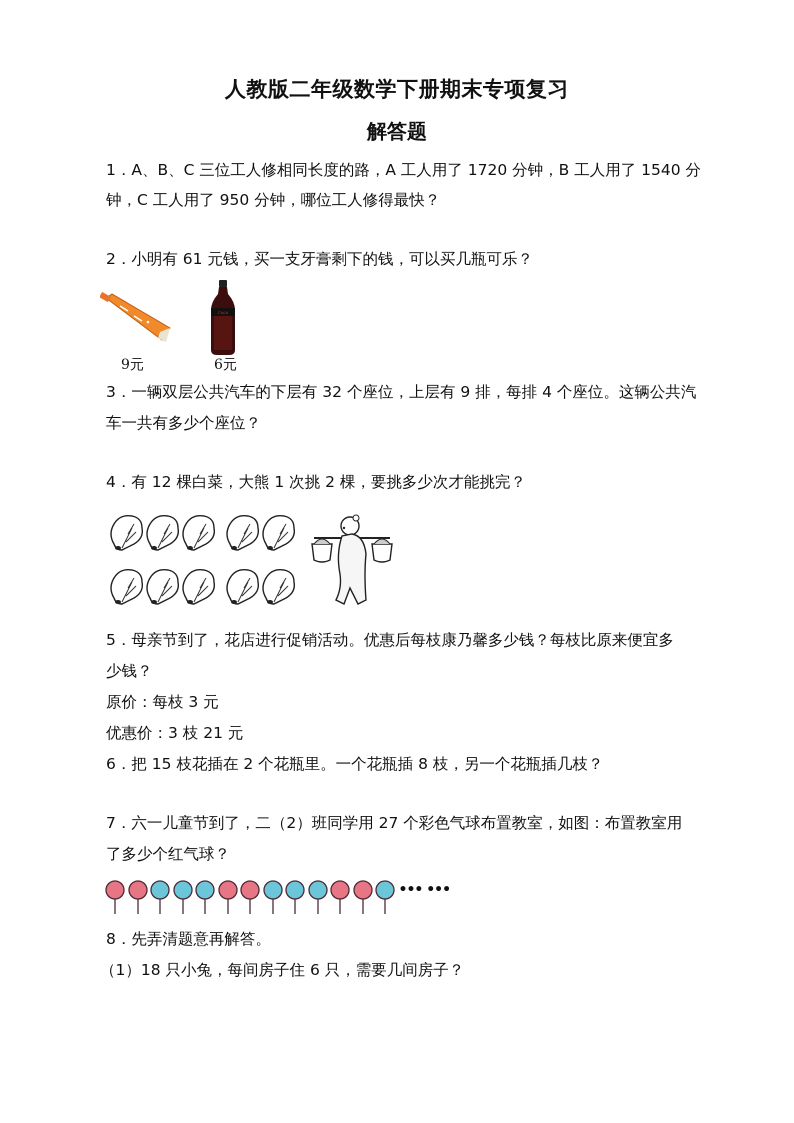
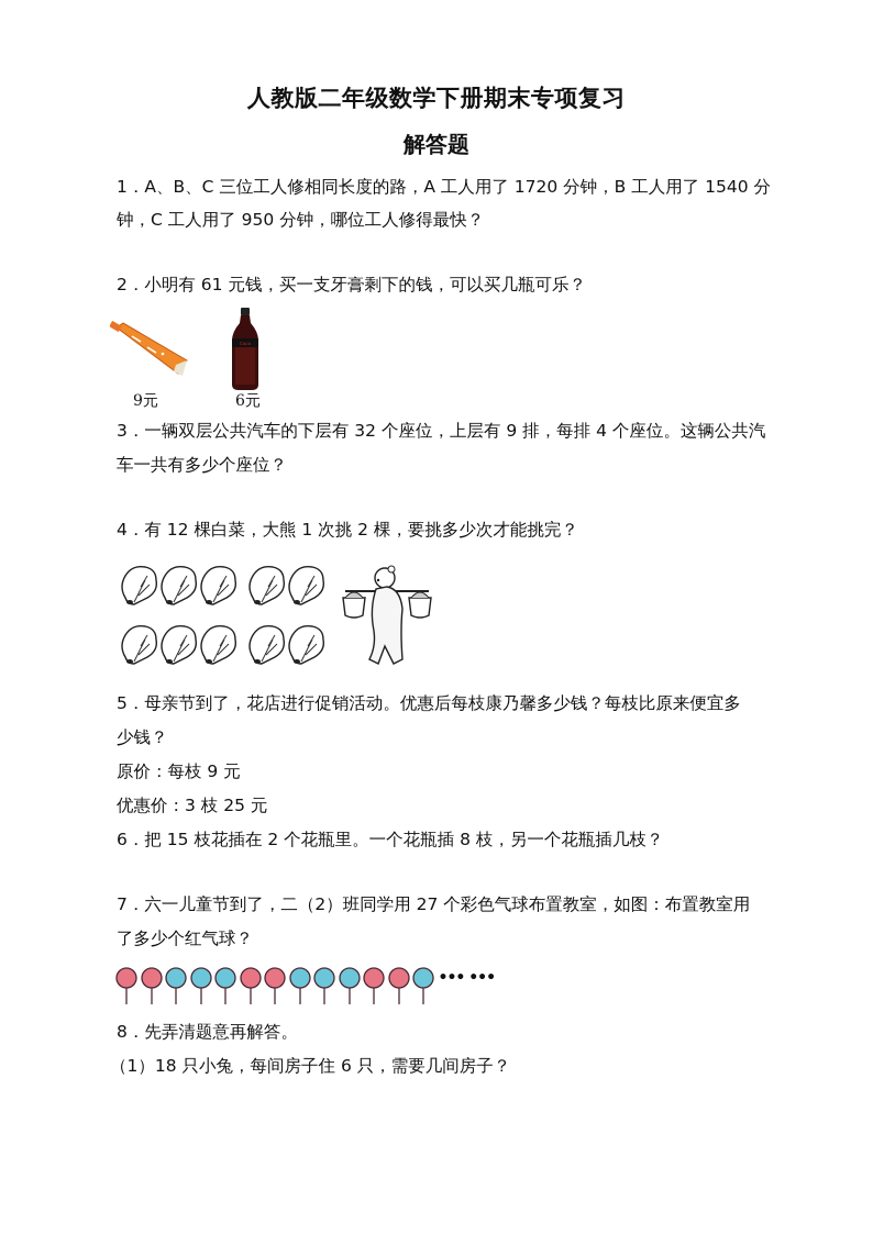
  人教版二年级数学下册期末专项复习
  解答题
  1．A、B、C 三位工人修相同长度的路，A 工人用了 1720 分钟，B 工人用了 1540 分
  钟，C 工人用了 950 分钟，哪位工人修得最快？
  2．小明有 61 元钱，买一支牙膏剩下的钱，可以买几瓶可乐？
  9元
  6元
  3．一辆双层公共汽车的下层有 32 个座位，上层有 9 排，每排 4 个座位。这辆公共汽
  车一共有多少个座位？
  4．有 12 棵白菜，大熊 1 次挑 2 棵，要挑多少次才能挑完？
  5．母亲节到了，花店进行促销活动。优惠后每枝康乃馨多少钱？每枝比原来便宜多
  少钱？
- 原价：每枝 3 元
+ 原价：每枝 9 元
- 优惠价：3 枝 21 元
+ 优惠价：3 枝 25 元
  6．把 15 枝花插在 2 个花瓶里。一个花瓶插 8 枝，另一个花瓶插几枝？
  7．六一儿童节到了，二（2）班同学用 27 个彩色气球布置教室，如图：布置教室用
  了多少个红气球？
  ••• •••
  8．先弄清题意再解答。
  （1）18 只小兔，每间房子住 6 只，需要几间房子？
